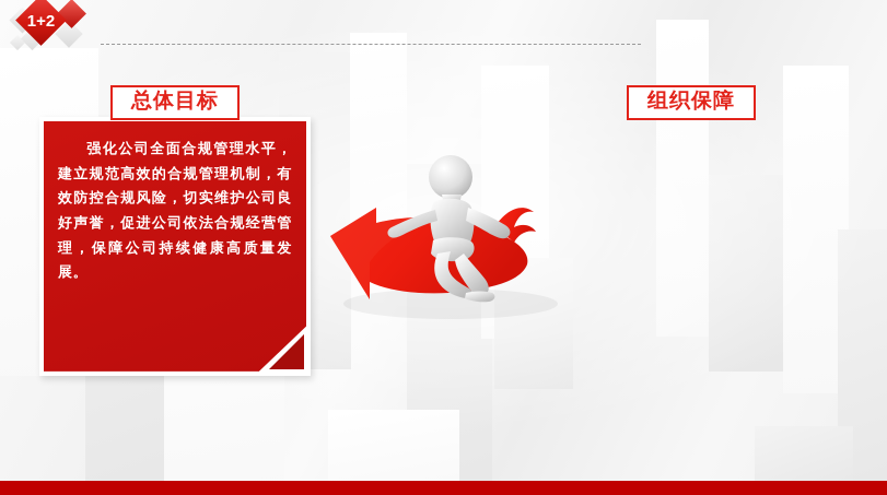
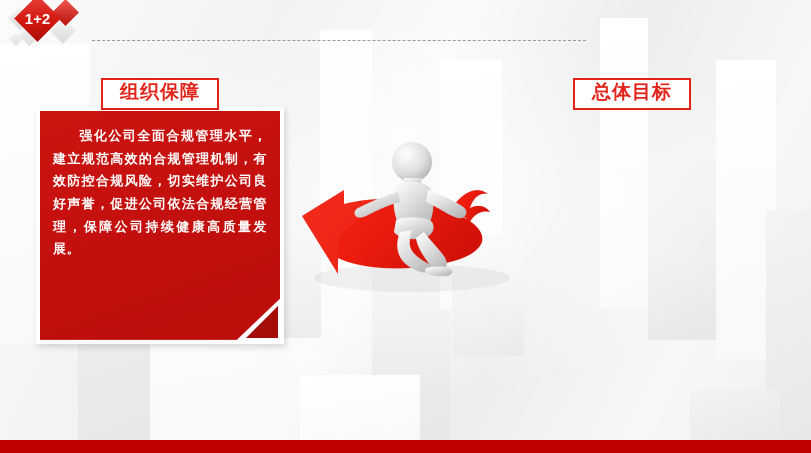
  1+2
- 总体目标
+ 组织保障
  强化公司全面合规管理水平，建立规范高效的合规管理机制，有效防控合规风险，切实维护公司良好声誉，促进公司依法合规经营管理，保障公司持续健康高质量发展。
- 组织保障
+ 总体目标
